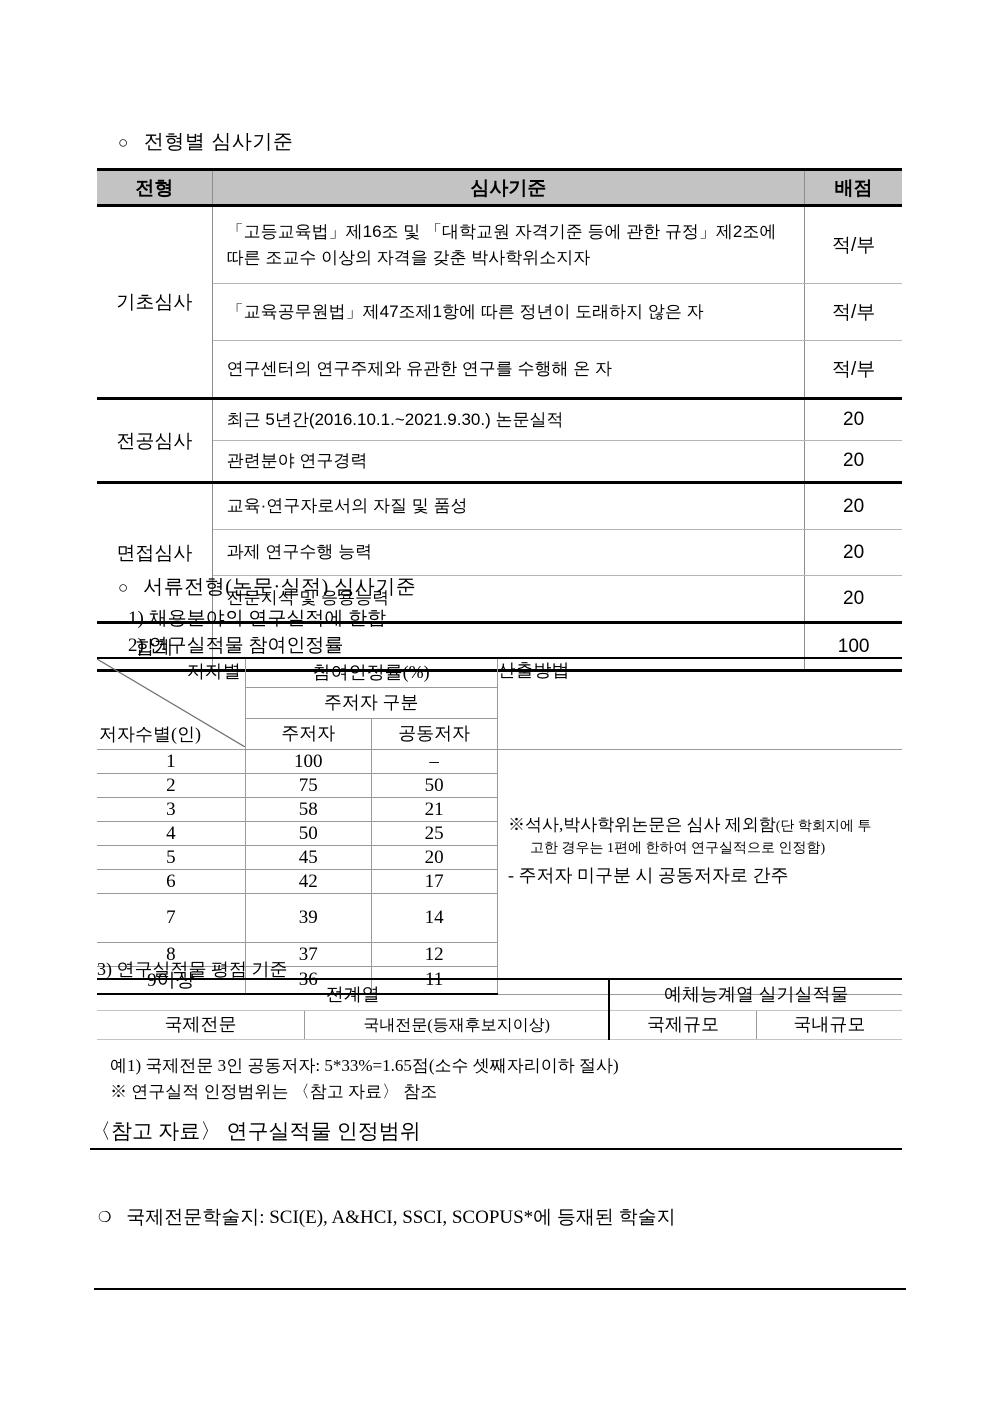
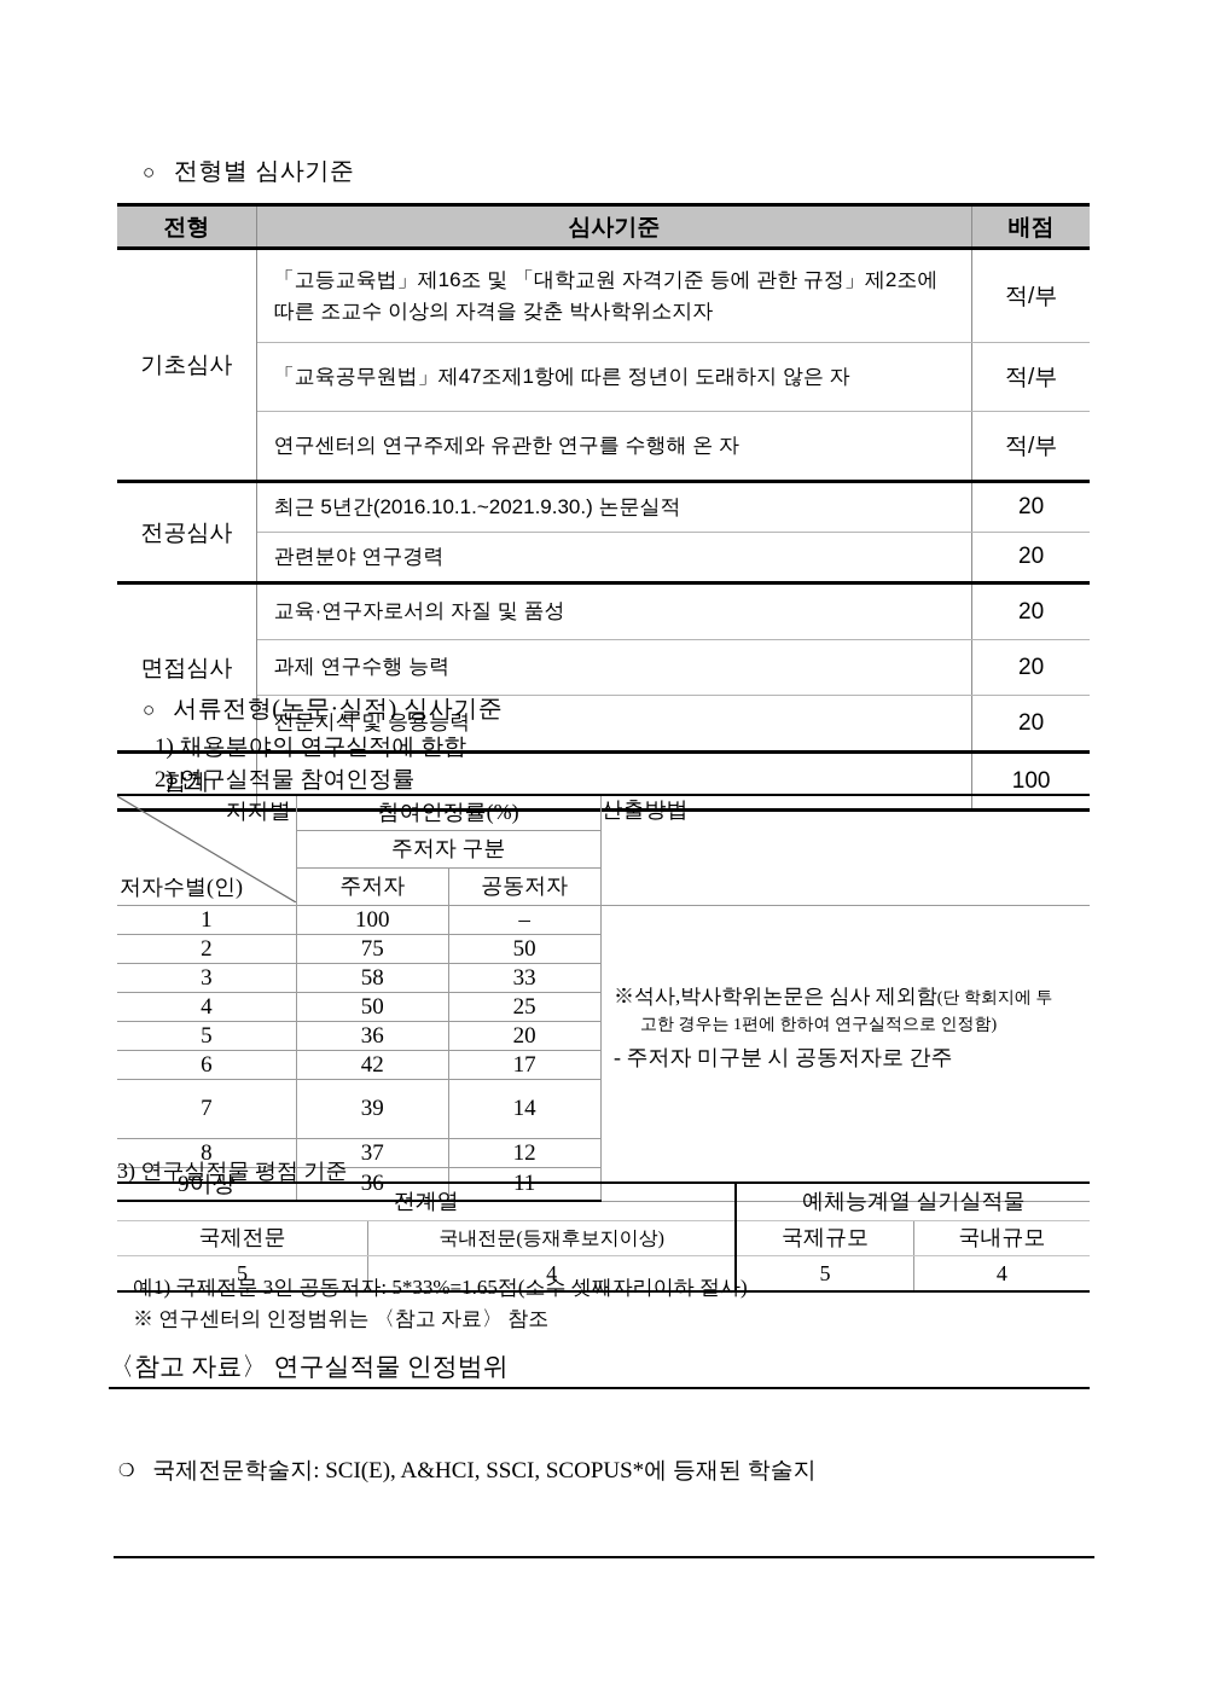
  ○ 전형별 심사기준
  전형	심사기준	배점
  기초심사	「고등교육법」제16조 및 「대학교원 자격기준 등에 관한 규정」제2조에 따른 조교수 이상의 자격을 갖춘 박사학위소지자	적/부
  「교육공무원법」제47조제1항에 따른 정년이 도래하지 않은 자	적/부
  연구센터의 연구주제와 유관한 연구를 수행해 온 자	적/부
  전공심사	최근 5년간(2016.10.1.~2021.9.30.) 논문실적	20
  관련분야 연구경력	20
  면접심사	교육·연구자로서의 자질 및 품성	20
  과제 연구수행 능력	20
  전문지식 및 응용능력	20
  합계		100
  ○ 서류전형(논문·실적) 심사기준
  1) 채용분야의 연구실적에 한함
  2) 연구실적물 참여인정률
  저자별 저자수별(인)	참여인정률(%)	산출방법
  주저자 구분
  주저자	공동저자
  1	100	–
  2	75	50
- 3	58	21
+ 3	58	33
  4	50	25
- 5	45	20
+ 5	36	20
  6	42	17
  7	39	14
  8	37	12
  9이상	36	11
  ※석사,박사학위논문은 심사 제외함(단 학회지에 투
  고한 경우는 1편에 한하여 연구실적으로 인정함)
  - 주저자 미구분 시 공동저자로 간주
  3) 연구실적물 평점 기준
  전계열	예체능계열 실기실적물
  국제전문	국내전문(등재후보지이상)	국제규모	국내규모
+ 5	4	5	4
  예1) 국제전문 3인 공동저자: 5*33%=1.65점(소수 셋째자리이하 절사)
- ※ 연구실적 인정범위는 〈참고 자료〉 참조
+ ※ 연구센터의 인정범위는 〈참고 자료〉 참조
  〈참고 자료〉 연구실적물 인정범위
  ❍ 국제전문학술지: SCI(E), A&HCI, SSCI, SCOPUS*에 등재된 학술지
